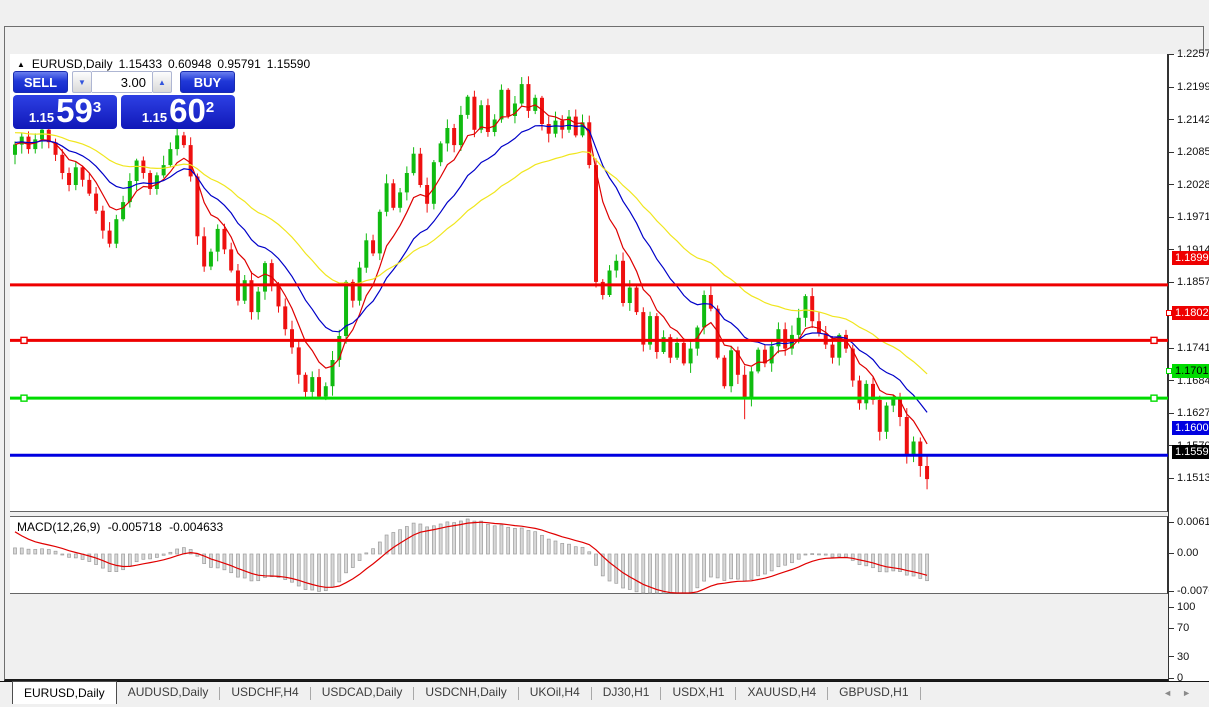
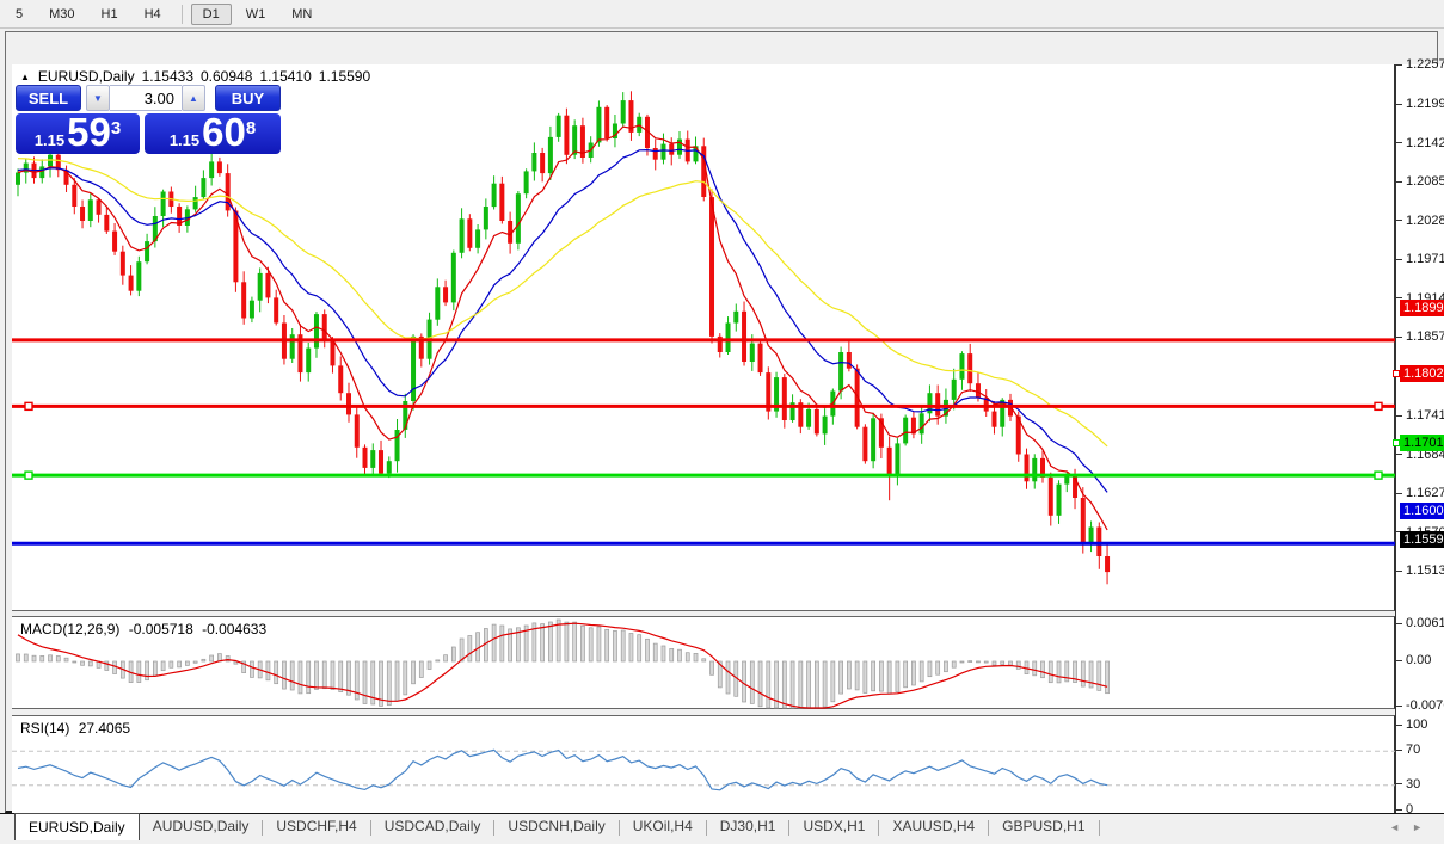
+ 5
+ M30
+ H1
+ H4
+ D1
+ W1
+ MN
  ▲
  EURUSD,Daily
  1.15433
  0.60948
- 0.95791
+ 1.15410
  1.15590
  SELL
  ▼
  3.00
  ▲
  BUY
  1.15
  59
  3
  1.15
  60
- 2
+ 8
  MACD(12,26,9) -0.005718 -0.004633
+ RSI(14) 27.4065
  1.2257
  1.2199
  1.2142
  1.2085
  1.2028
  1.1971
  1.1914
  1.1857
  1.1741
  1.1684
  1.1627
  1.1513
  1.1899
  1.1802
  1.1701
  1.1600
  1.1559
  0.0061
  0.00
  100
  70
  30
  0
  EURUSD,Daily
  AUDUSD,Daily
  USDCHF,H4
  USDCAD,Daily
  USDCNH,Daily
  UKOil,H4
  DJ30,H1
  USDX,H1
  XAUUSD,H4
  GBPUSD,H1
  ◄►
